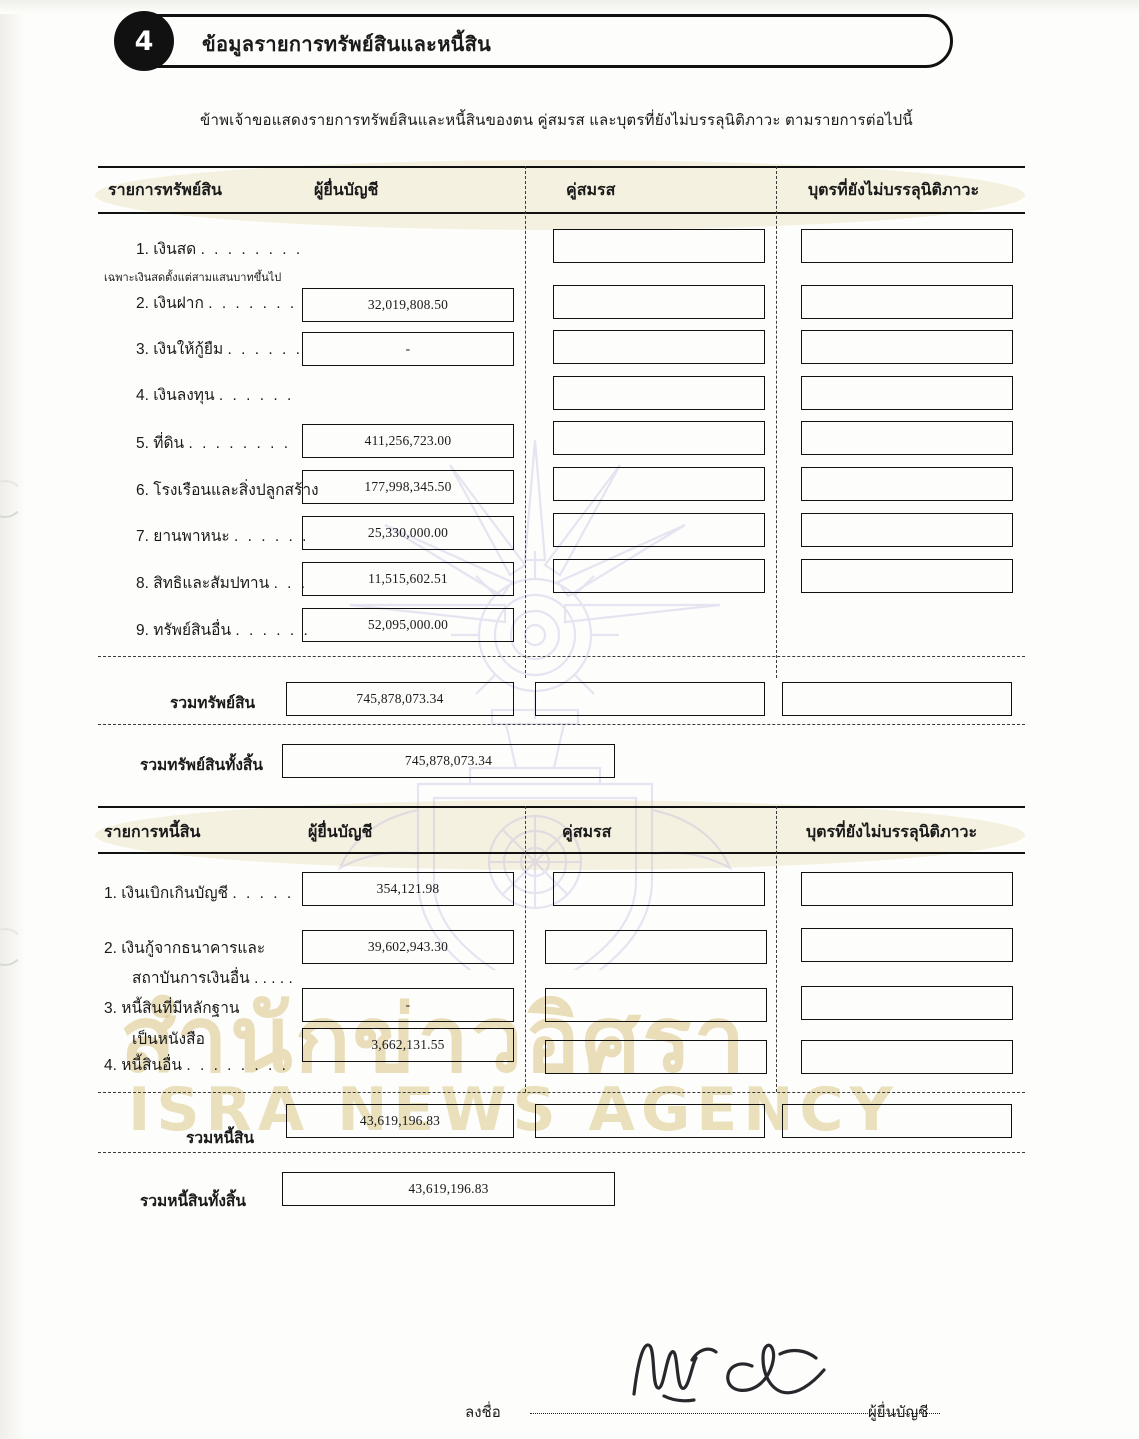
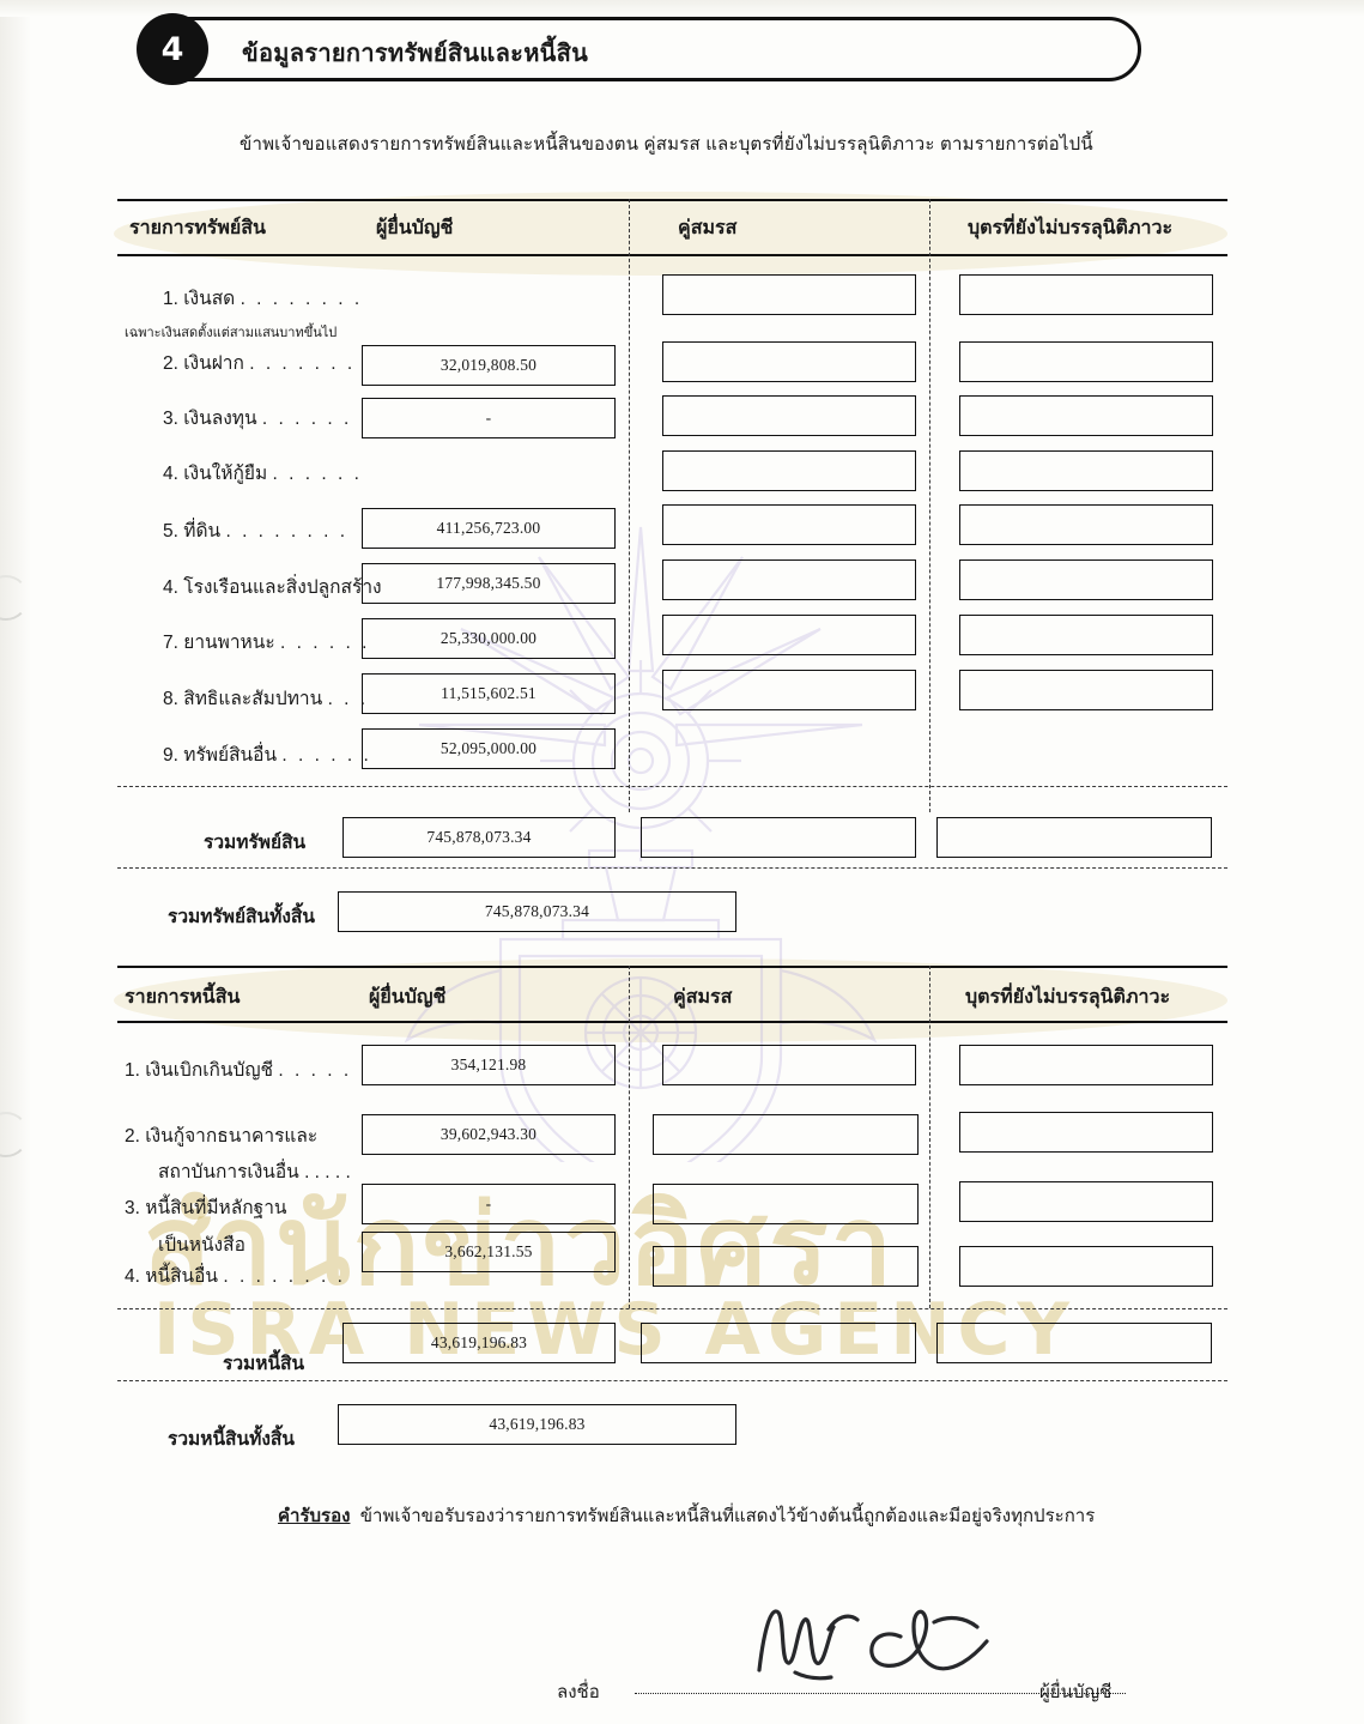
  สำนักข่าวอิศรา
  ISRA NEWS AGENCY
  4
  ข้อมูลรายการทรัพย์สินและหนี้สิน
  ข้าพเจ้าขอแสดงรายการทรัพย์สินและหนี้สินของตน คู่สมรส และบุตรที่ยังไม่บรรลุนิติภาวะ ตามรายการต่อไปนี้
  รายการทรัพย์สิน
  ผู้ยื่นบัญชี
  คู่สมรส
  บุตรที่ยังไม่บรรลุนิติภาวะ
  1. เงินสด . . . . . . . .
  เฉพาะเงินสดตั้งแต่สามแสนบาทขึ้นไป
  2. เงินฝาก . . . . . . .
  32,019,808.50
- 3. เงินให้กู้ยืม . . . . . .
+ 3. เงินลงทุน . . . . . .
  -
- 4. เงินลงทุน . . . . . .
+ 4. เงินให้กู้ยืม . . . . . .
  5. ที่ดิน . . . . . . . .
  411,256,723.00
- 6. โรงเรือนและสิ่งปลูกสร้าง
+ 4. โรงเรือนและสิ่งปลูกสร้าง
  177,998,345.50
  7. ยานพาหนะ . . . . . .
  25,330,000.00
  8. สิทธิและสัมปทาน . . .
  11,515,602.51
  9. ทรัพย์สินอื่น . . . . . .
  52,095,000.00
  รวมทรัพย์สิน
  745,878,073.34
  รวมทรัพย์สินทั้งสิ้น
  745,878,073.34
  รายการหนี้สิน
  ผู้ยื่นบัญชี
  คู่สมรส
  บุตรที่ยังไม่บรรลุนิติภาวะ
  1. เงินเบิกเกินบัญชี . . . . .
  354,121.98
  2. เงินกู้จากธนาคารและ
  สถาบันการเงินอื่น . . . . .
  39,602,943.30
  3. หนี้สินที่มีหลักฐาน
  เป็นหนังสือ
  -
  4. หนี้สินอื่น . . . . . . . .
  3,662,131.55
  รวมหนี้สิน
  43,619,196.83
  รวมหนี้สินทั้งสิ้น
  43,619,196.83
+ คำรับรอง ข้าพเจ้าขอรับรองว่ารายการทรัพย์สินและหนี้สินที่แสดงไว้ข้างต้นนี้ถูกต้องและมีอยู่จริงทุกประการ
  ลงชื่อ
  ผู้ยื่นบัญชี
